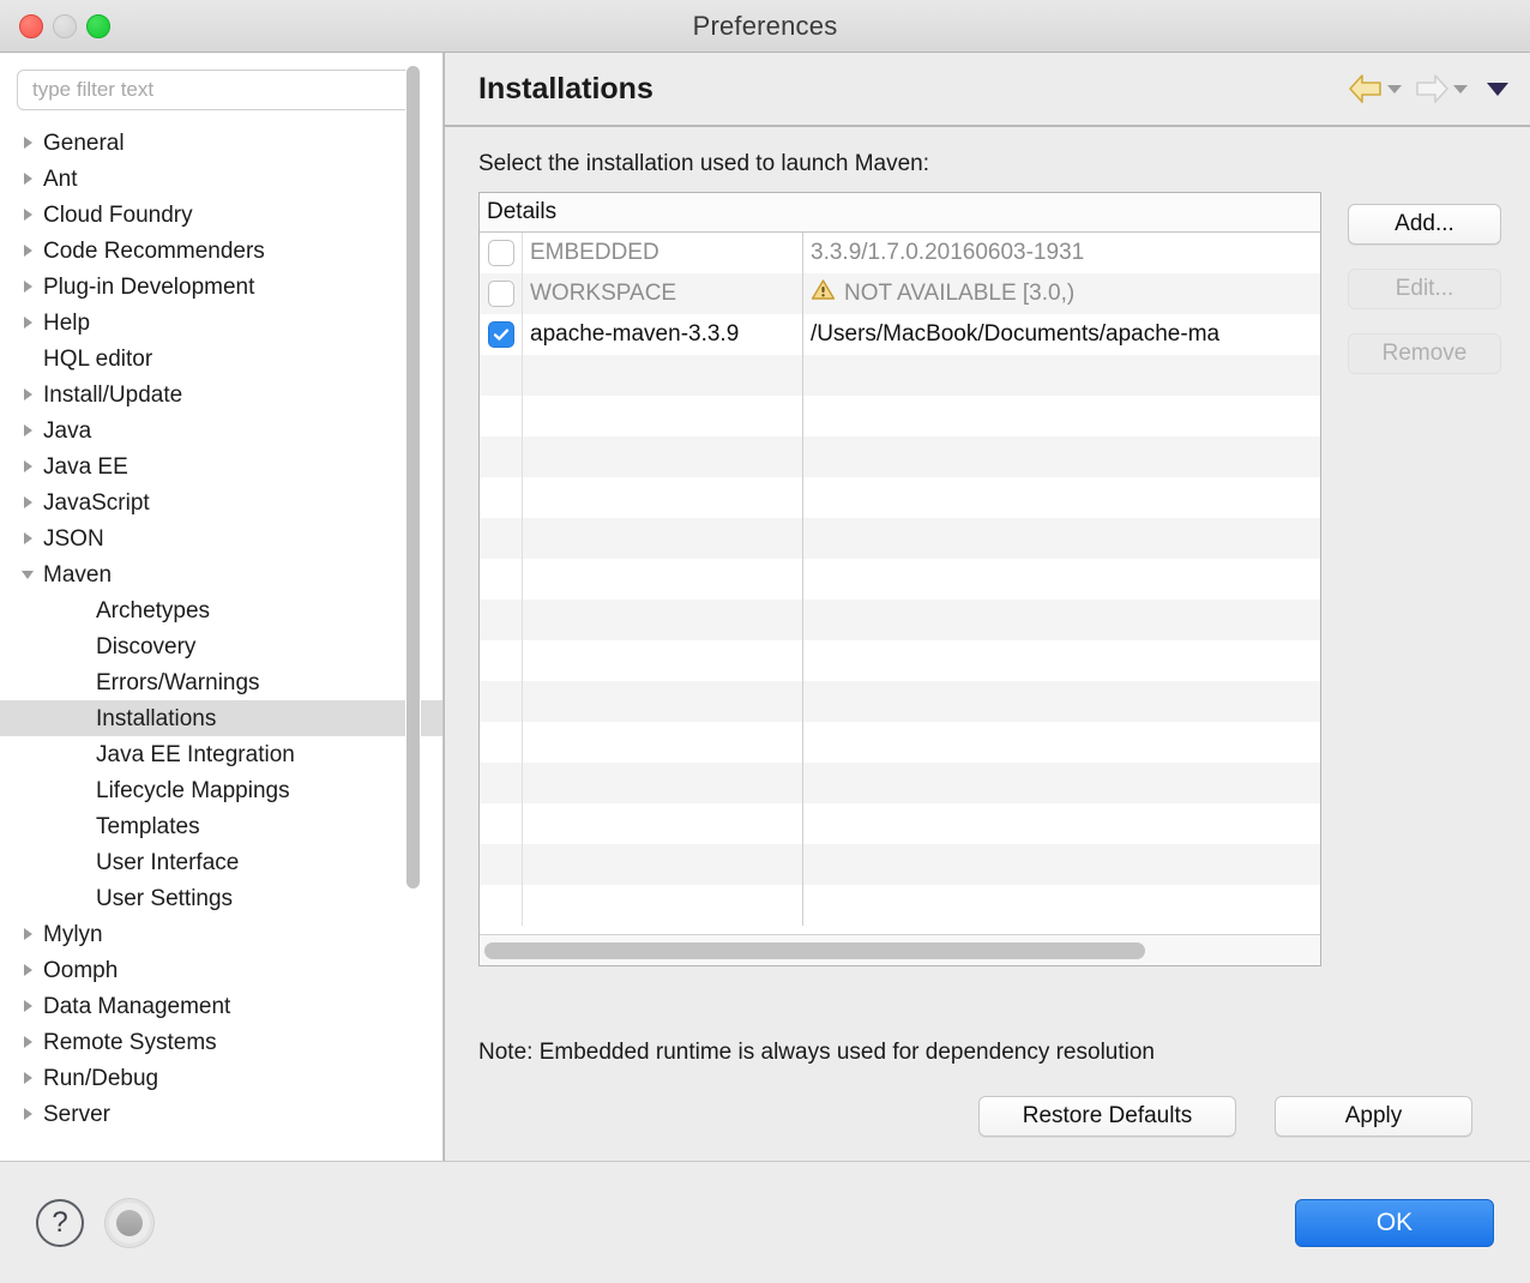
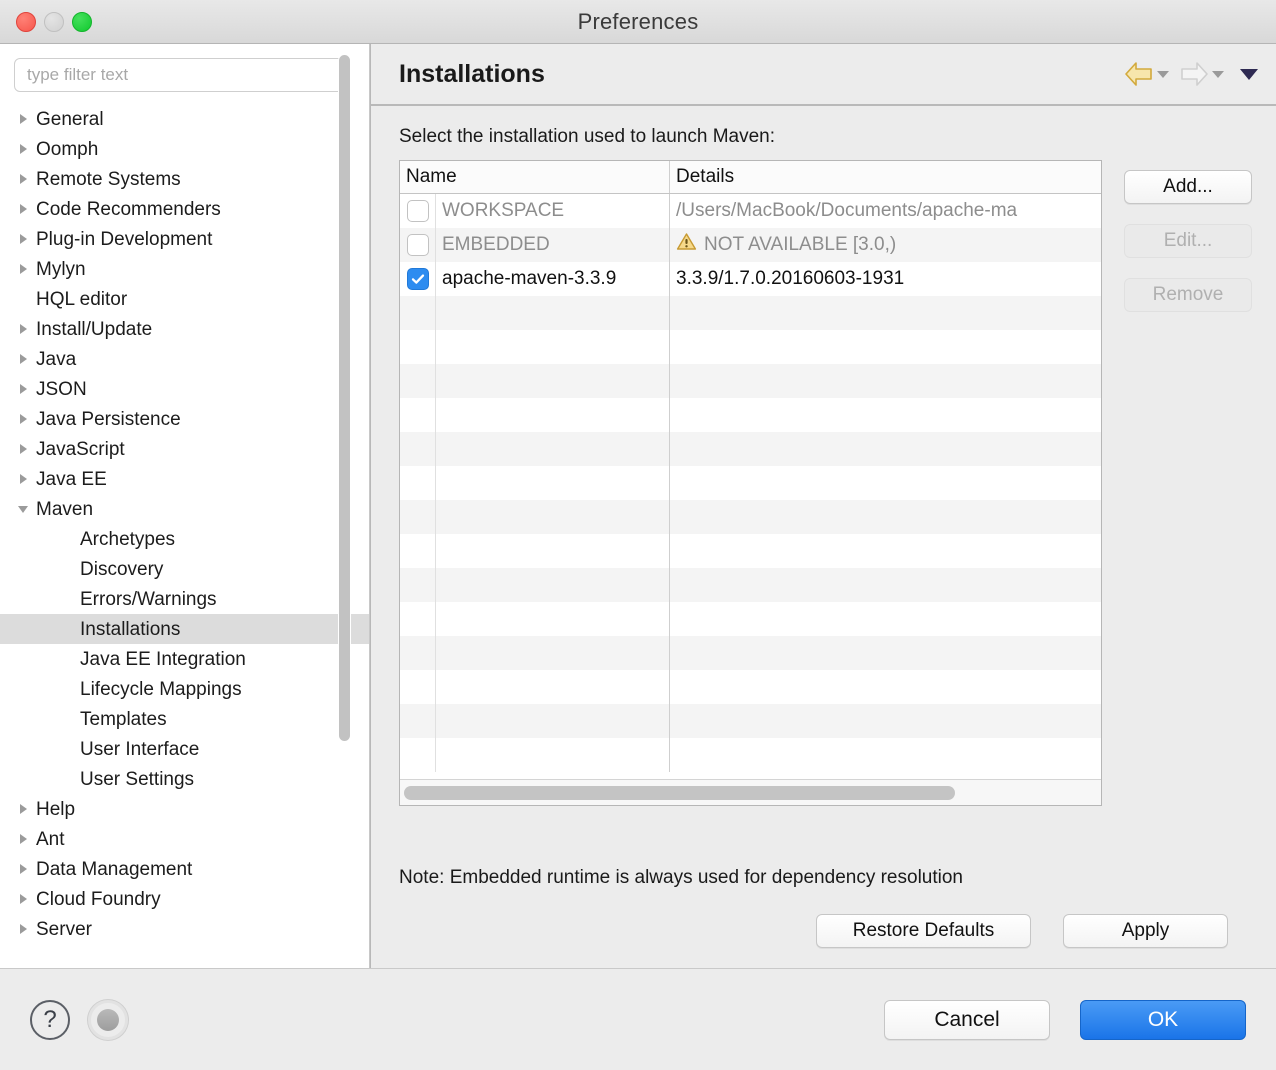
  Preferences
  type filter text
  General
- Ant
+ Oomph
- Cloud Foundry
+ Remote Systems
  Code Recommenders
  Plug-in Development
- Help
+ Mylyn
  HQL editor
  Install/Update
  Java
- Java EE
+ JSON
+ Java Persistence
  JavaScript
- JSON
+ Java EE
  Maven
  Archetypes
  Discovery
  Errors/Warnings
  Installations
  Java EE Integration
  Lifecycle Mappings
  Templates
  User Interface
  User Settings
- Mylyn
+ Help
- Oomph
+ Ant
  Data Management
- Remote Systems
+ Cloud Foundry
- Run/Debug
  Server
  Installations
  Select the installation used to launch Maven:
+ Name
  Details
- EMBEDDED
+ WORKSPACE
- 3.3.9/1.7.0.20160603-1931
+ /Users/MacBook/Documents/apache-ma
- WORKSPACE
+ EMBEDDED
  NOT AVAILABLE [3.0,)
  apache-maven-3.3.9
- /Users/MacBook/Documents/apache-ma
+ 3.3.9/1.7.0.20160603-1931
  Add...
  Edit...
  Remove
  Note: Embedded runtime is always used for dependency resolution
  Restore Defaults
  Apply
  ?
+ Cancel
  OK
